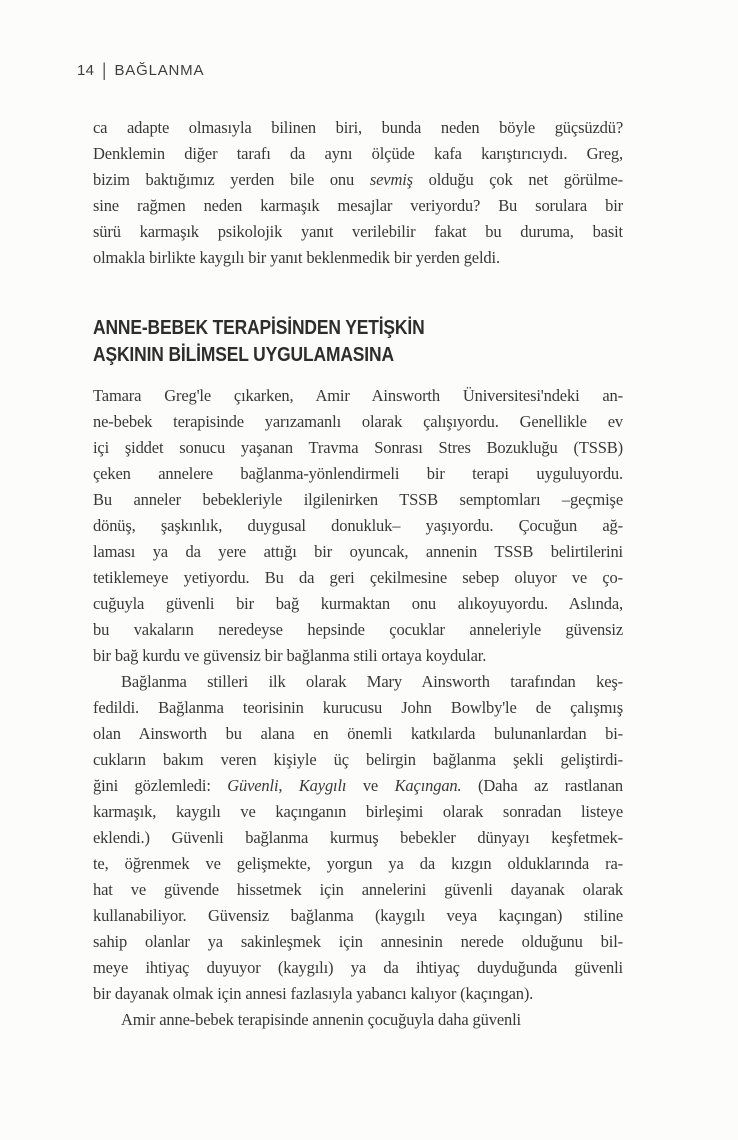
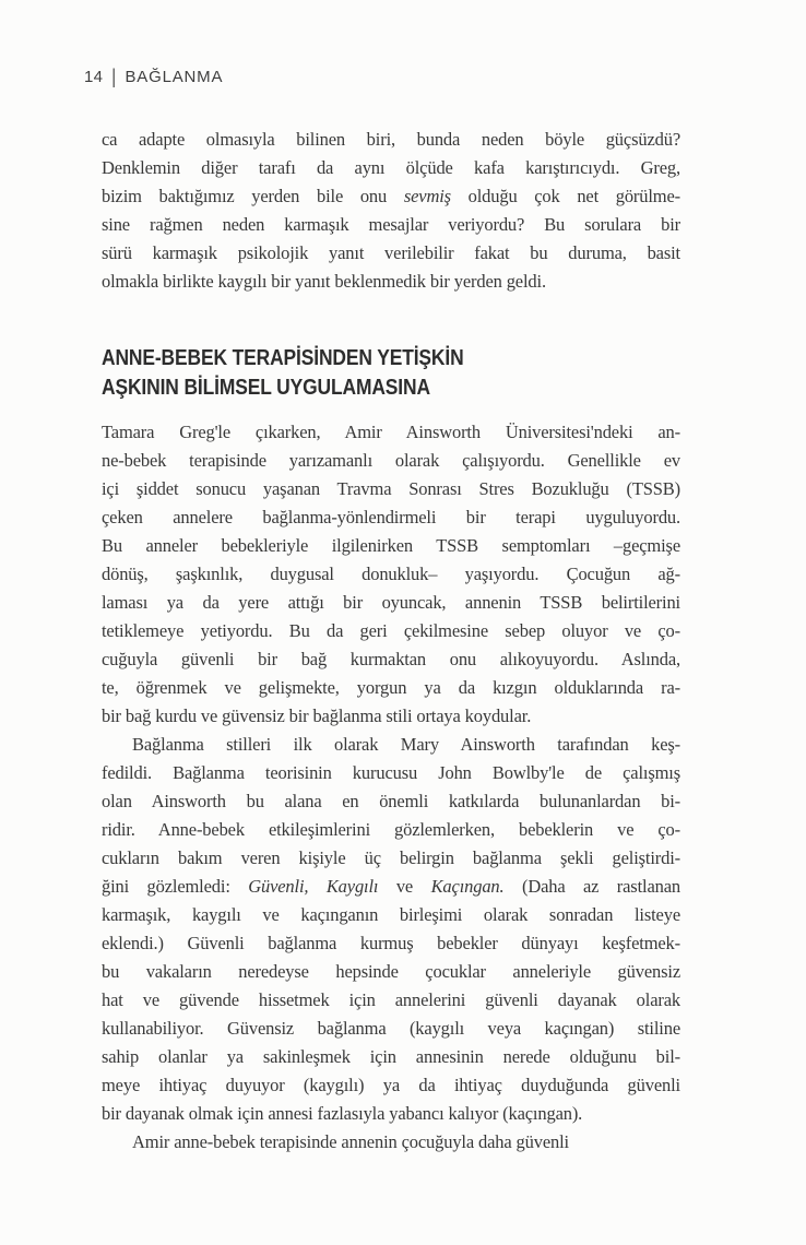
  14 | BAĞLANMA
  ca adapte olmasıyla bilinen biri, bunda neden böyle güçsüzdü?
  Denklemin diğer tarafı da aynı ölçüde kafa karıştırıcıydı. Greg,
  bizim baktığımız yerden bile onu sevmiş olduğu çok net görülme-
  sine rağmen neden karmaşık mesajlar veriyordu? Bu sorulara bir
  sürü karmaşık psikolojik yanıt verilebilir fakat bu duruma, basit
  olmakla birlikte kaygılı bir yanıt beklenmedik bir yerden geldi.
  ANNE-BEBEK TERAPİSİNDEN YETİŞKİN
  AŞKININ BİLİMSEL UYGULAMASINA
  Tamara Greg'le çıkarken, Amir Ainsworth Üniversitesi'ndeki an-
  ne-bebek terapisinde yarızamanlı olarak çalışıyordu. Genellikle ev
  içi şiddet sonucu yaşanan Travma Sonrası Stres Bozukluğu (TSSB)
  çeken annelere bağlanma-yönlendirmeli bir terapi uyguluyordu.
  Bu anneler bebekleriyle ilgilenirken TSSB semptomları –geçmişe
  dönüş, şaşkınlık, duygusal donukluk– yaşıyordu. Çocuğun ağ-
  laması ya da yere attığı bir oyuncak, annenin TSSB belirtilerini
  tetiklemeye yetiyordu. Bu da geri çekilmesine sebep oluyor ve ço-
  cuğuyla güvenli bir bağ kurmaktan onu alıkoyuyordu. Aslında,
- bu vakaların neredeyse hepsinde çocuklar anneleriyle güvensiz
+ te, öğrenmek ve gelişmekte, yorgun ya da kızgın olduklarında ra-
  bir bağ kurdu ve güvensiz bir bağlanma stili ortaya koydular.
  Bağlanma stilleri ilk olarak Mary Ainsworth tarafından keş-
  fedildi. Bağlanma teorisinin kurucusu John Bowlby'le de çalışmış
  olan Ainsworth bu alana en önemli katkılarda bulunanlardan bi-
+ ridir. Anne-bebek etkileşimlerini gözlemlerken, bebeklerin ve ço-
  cukların bakım veren kişiyle üç belirgin bağlanma şekli geliştirdi-
  ğini gözlemledi: Güvenli, Kaygılı ve Kaçıngan. (Daha az rastlanan
  karmaşık, kaygılı ve kaçınganın birleşimi olarak sonradan listeye
  eklendi.) Güvenli bağlanma kurmuş bebekler dünyayı keşfetmek-
- te, öğrenmek ve gelişmekte, yorgun ya da kızgın olduklarında ra-
+ bu vakaların neredeyse hepsinde çocuklar anneleriyle güvensiz
  hat ve güvende hissetmek için annelerini güvenli dayanak olarak
  kullanabiliyor. Güvensiz bağlanma (kaygılı veya kaçıngan) stiline
  sahip olanlar ya sakinleşmek için annesinin nerede olduğunu bil-
  meye ihtiyaç duyuyor (kaygılı) ya da ihtiyaç duyduğunda güvenli
  bir dayanak olmak için annesi fazlasıyla yabancı kalıyor (kaçıngan).
  Amir anne-bebek terapisinde annenin çocuğuyla daha güvenli
